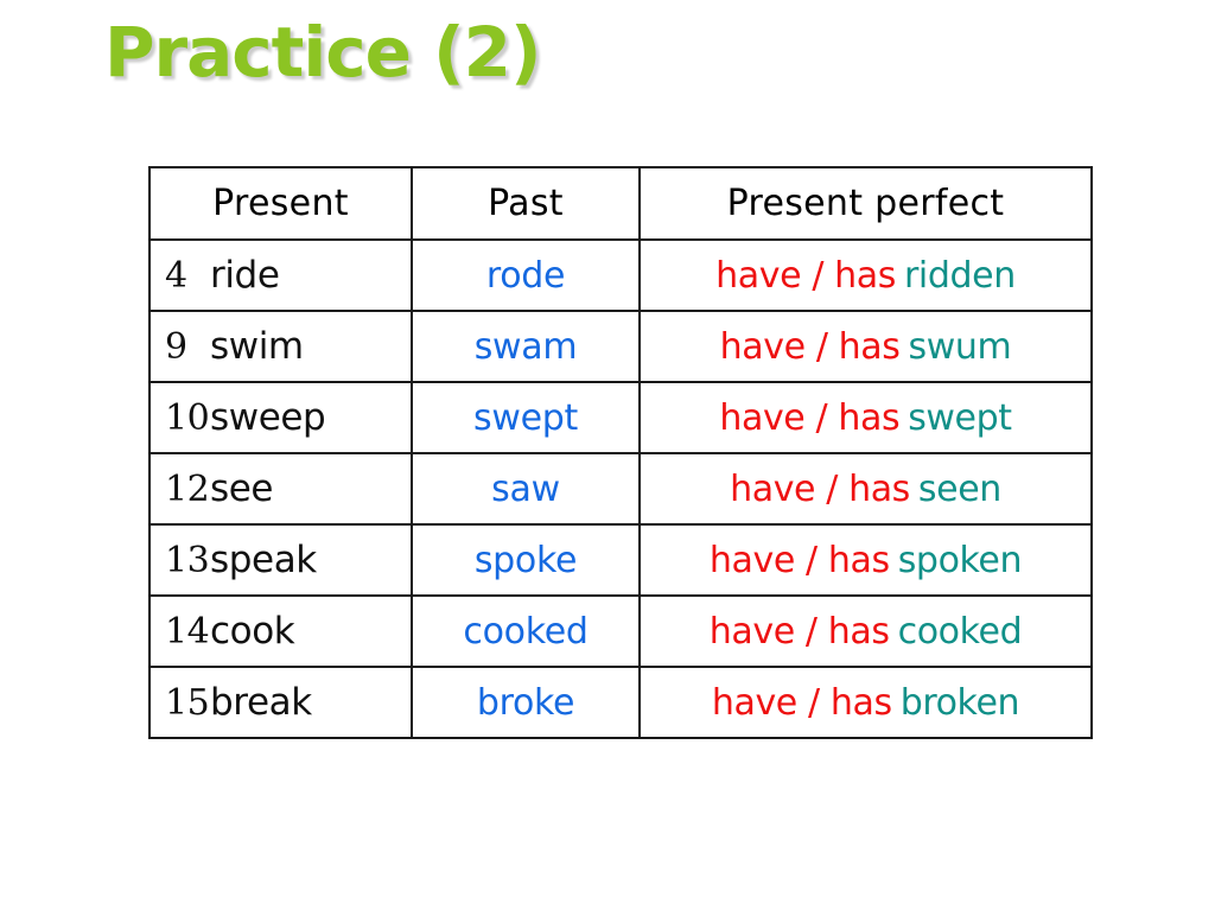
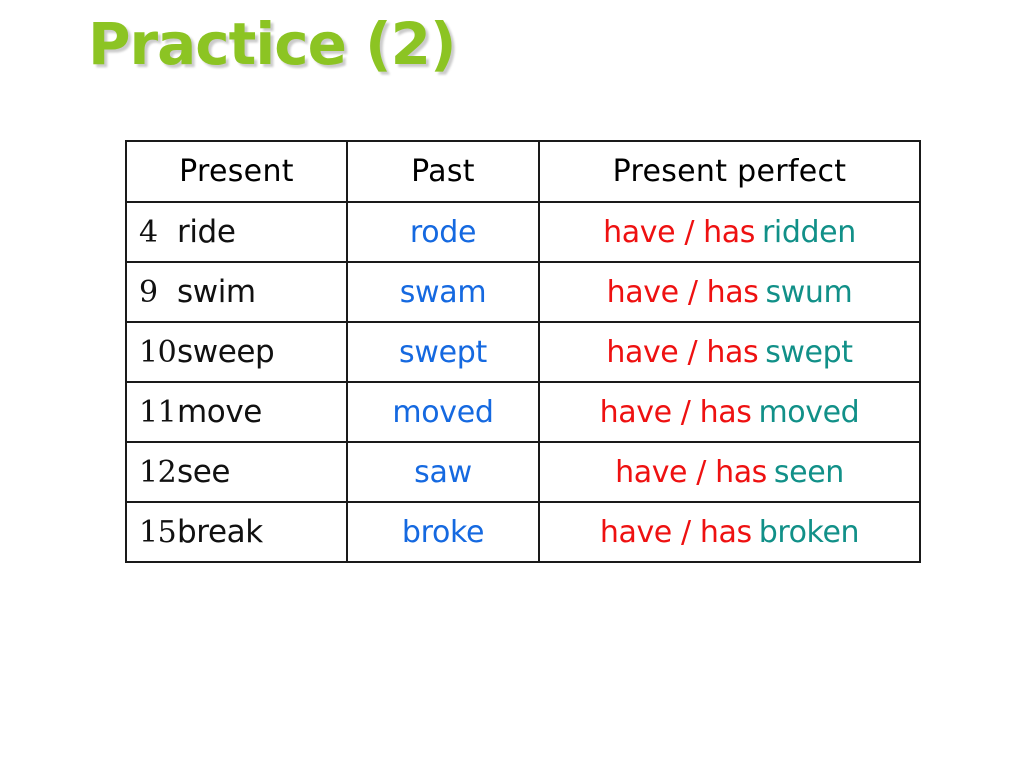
  Practice (2)
  Present	Past	Present perfect
  4 ride	rode	have / has ridden
  9 swim	swam	have / has swum
  10sweep	swept	have / has swept
+ 11move	moved	have / has moved
  12see	saw	have / has seen
- 13speak	spoke	have / has spoken
- 14cook	cooked	have / has cooked
  15break	broke	have / has broken
